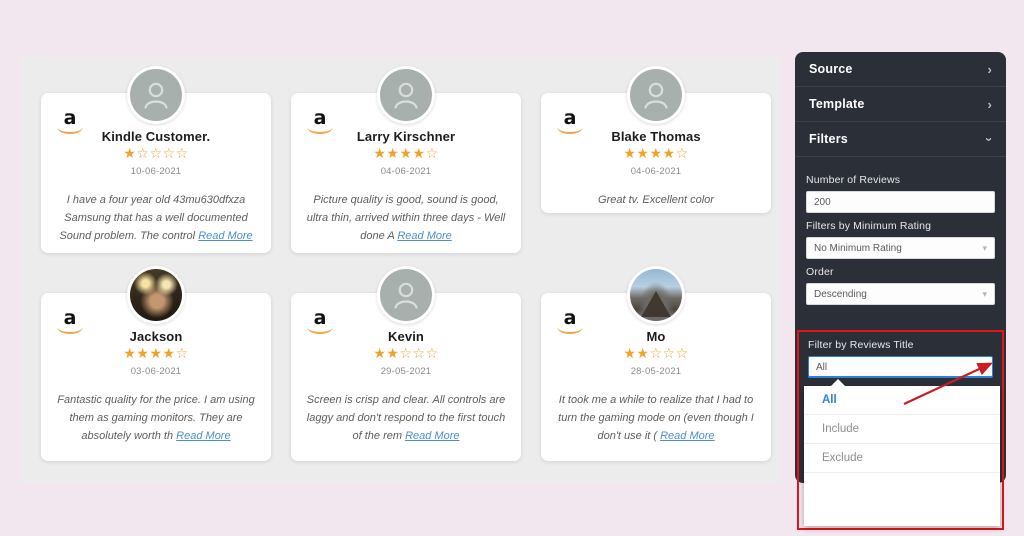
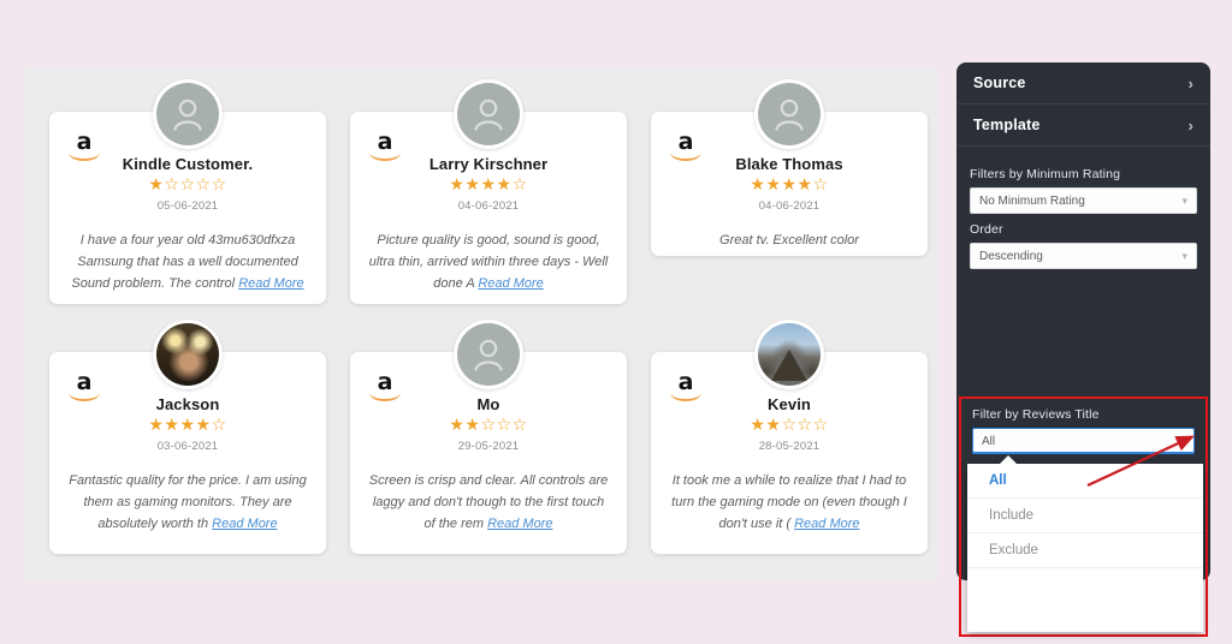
  a
  Kindle Customer.
  ★☆☆☆☆
- 10-06-2021
+ 05-06-2021
  I have a four year old 43mu630dfxza Samsung that has a well documented Sound problem. The control Read More
  a
  Larry Kirschner
  ★★★★☆
  04-06-2021
  Picture quality is good, sound is good, ultra thin, arrived within three days - Well done A Read More
  a
  Blake Thomas
  ★★★★☆
  04-06-2021
  Great tv. Excellent color
  a
  Jackson
  ★★★★☆
  03-06-2021
  Fantastic quality for the price. I am using them as gaming monitors. They are absolutely worth th Read More
  a
- Kevin
+ Mo
  ★★☆☆☆
  29-05-2021
- Screen is crisp and clear. All controls are laggy and don't respond to the first touch of the rem Read More
+ Screen is crisp and clear. All controls are laggy and don't though to the first touch of the rem Read More
  a
- Mo
+ Kevin
  ★★☆☆☆
  28-05-2021
  It took me a while to realize that I had to turn the gaming mode on (even though I don't use it ( Read More
  Source
  ›
  Template
  ›
- Filters
- Number of Reviews
- 200
  Filters by Minimum Rating
  No Minimum Rating
  ▾
  Order
  Descending
  ▾
  Filter by Reviews Title
  All
  All
  Include
  Exclude
